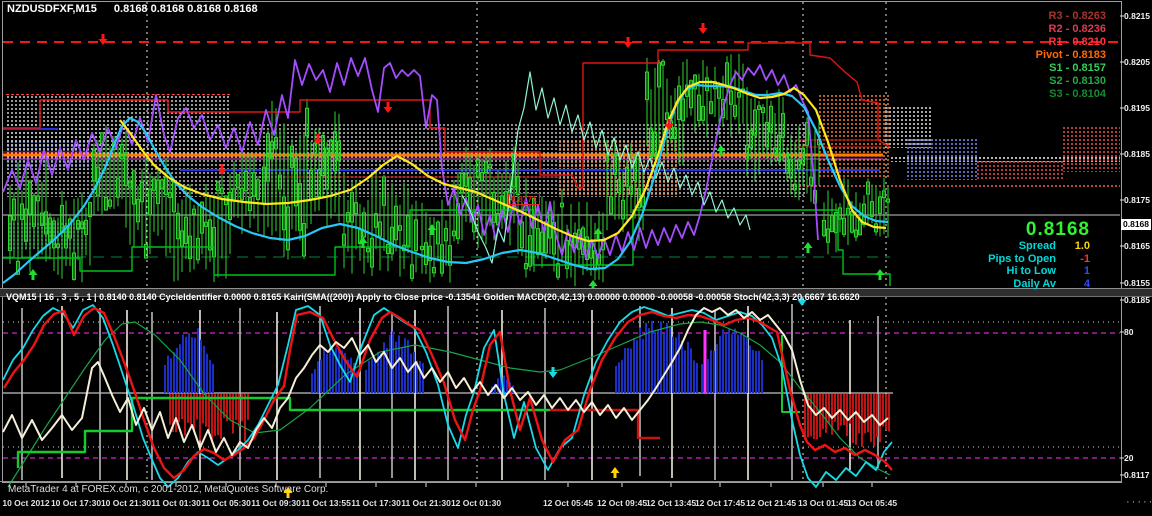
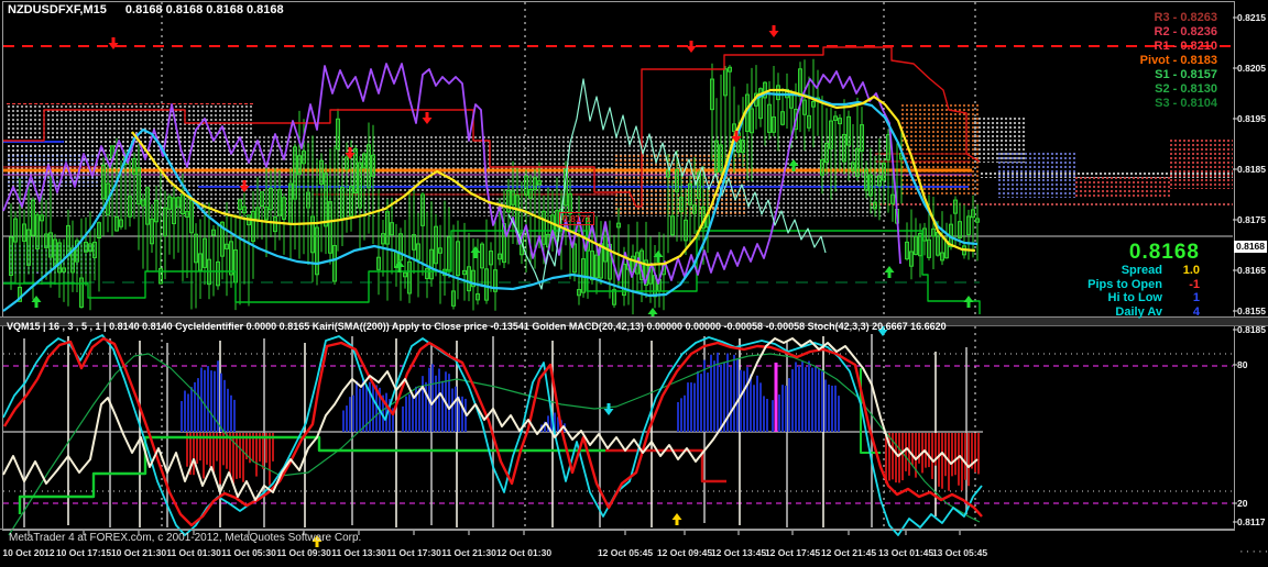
  NZDUSDFXF,M15 0.8168 0.8168 0.8168 0.8168
  R3 - 0.8263
  R2 - 0.8236
  R1 - 0.8210
  Pivot - 0.8183
  S1 - 0.8157
  S2 - 0.8130
  S3 - 0.8104
  0.8168
  Spread 1.0
  Pips to Open -1
  Hi to Low 1
  Daily Av 4
  VQM15 | 16 , 3 , 5 , 1 | 0.8140 0.8140 CycleIdentifier 0.0000 0.8165 Kairi(SMA((200)) Apply to Close price -0.13541 Golden MACD(20,42,13) 0.00000 0.00000 -0.00058 -0.00058 Stoch(42,3,3) 20.6667 16.6620
  0.8171
  MetaTrader 4 at FOREX.com, c 2001-2012, MetaQuotes Software Corp.
  10 Oct 2012
- 10 Oct 17:30
+ 10 Oct 17:15
  10 Oct 21:30
  11 Oct 01:30
  11 Oct 05:30
  11 Oct 09:30
- 11 Oct 13:55
+ 11 Oct 13:30
  11 Oct 17:30
  11 Oct 21:30
  12 Oct 01:30
  12 Oct 05:45
  12 Oct 09:45
  12 Oct 13:45
  12 Oct 17:45
  12 Oct 21:45
  13 Oct 01:45
  13 Oct 05:45
  0.8215
  0.8205
  0.8195
  0.8185
  0.8175
  0.8165
  0.8155
  0.8185
  80
  20
  0.8117
  0.8168
  ·····
